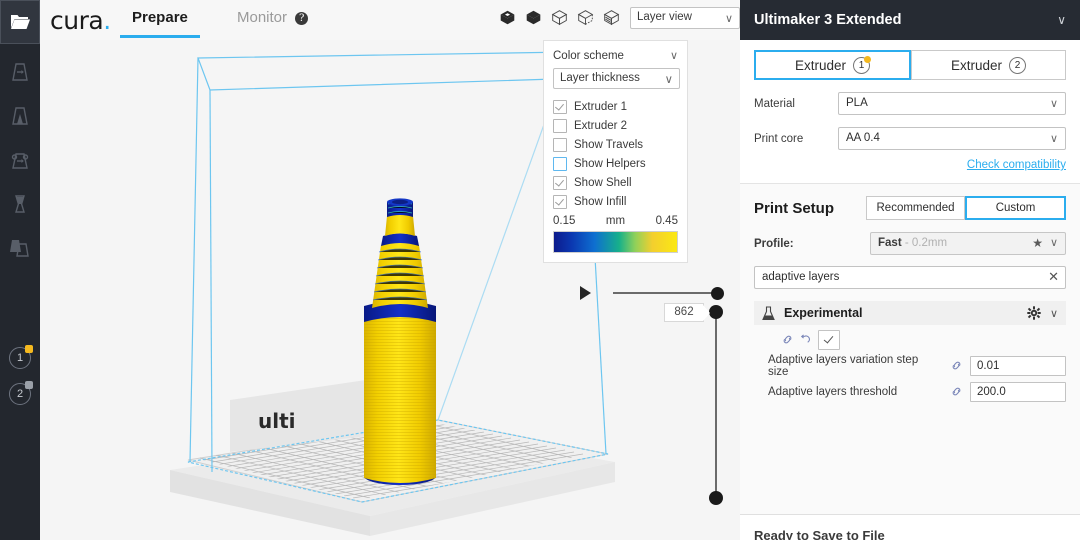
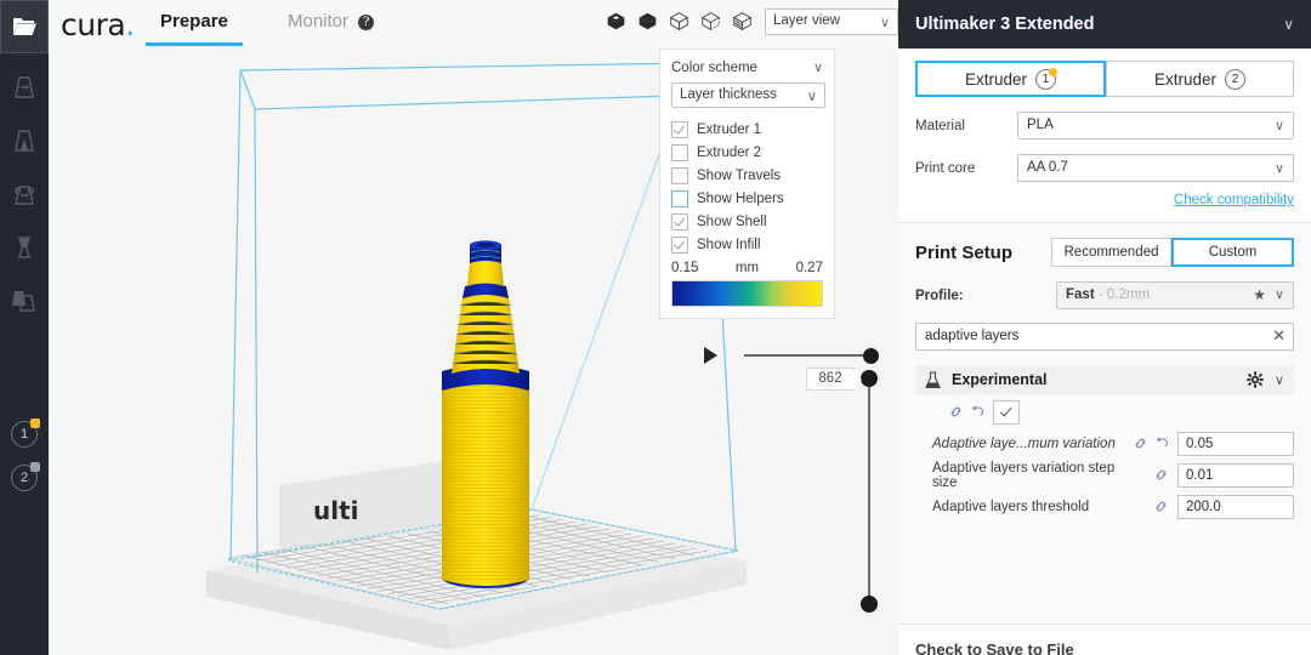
  ulti
  Color scheme
  ∨
  Layer thickness
  ∨
  Extruder 1
  Extruder 2
  Show Travels
  Show Helpers
  Show Shell
  Show Infill
  0.15
  mm
- 0.45
+ 0.27
  862
  cura.
  Prepare
  Monitor ?
  Layer view
  ∨
  1
  2
  Ultimaker 3 Extended
  ∨
  Extruder
  1
  Extruder
  2
  Material
  PLA
  ∨
  Print core
- AA 0.4
+ AA 0.7
  ∨
  Check compatibility
  Print Setup
  Recommended
  Custom
  Profile:
  Fast - 0.2mm
  ★
  ∨
  adaptive layers
  ✕
  Experimental
  ∨
+ Adaptive laye...mum variation
+ 0.05
  Adaptive layers variation step size
  0.01
  Adaptive layers threshold
  200.0
- Ready to Save to File
+ Check to Save to File
